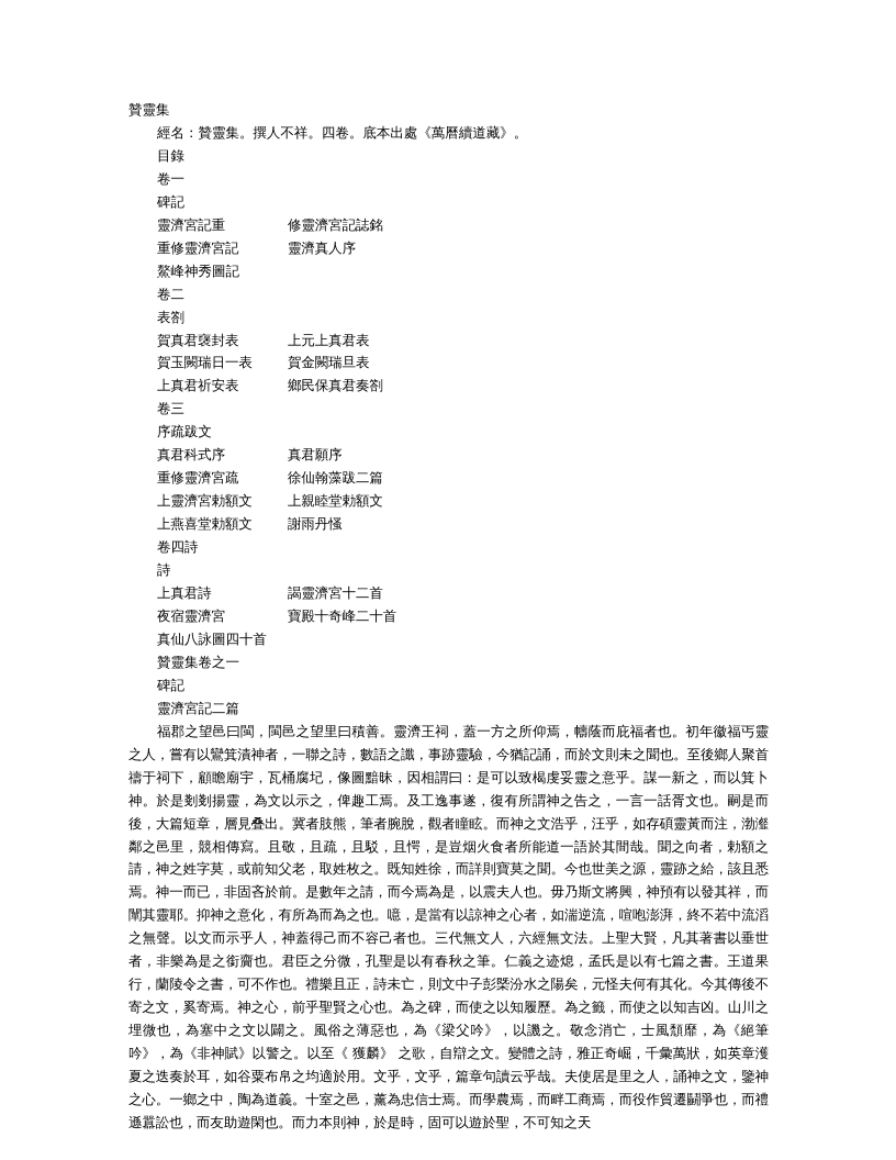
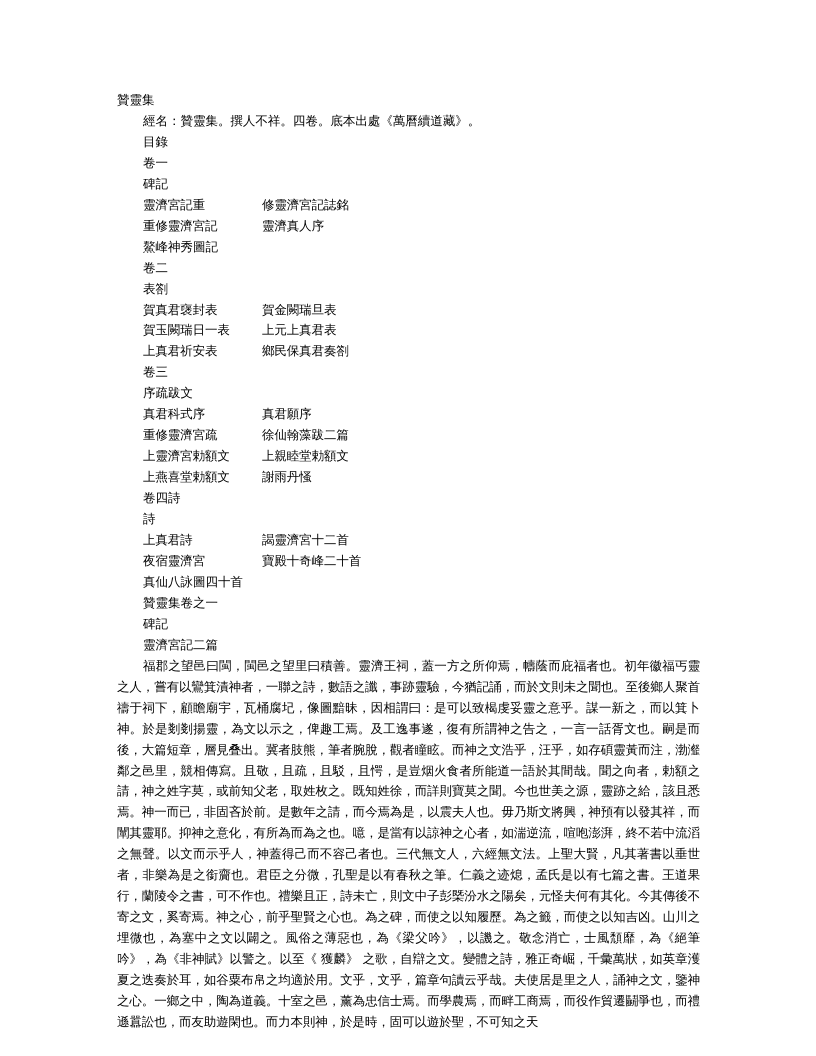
  贊靈集
  經名：贊靈集。撰人不祥。四卷。底本出處《萬曆續道藏》。
  目錄
  卷一
  碑記
  靈濟宮記重
  修靈濟宮記誌銘
  重修靈濟宮記
  靈濟真人序
  鰲峰神秀圖記
  卷二
  表劄
  賀真君襃封表
- 上元上真君表
+ 賀金闕瑞旦表
  賀玉闕瑞日一表
- 賀金闕瑞旦表
+ 上元上真君表
  上真君祈安表
  鄉民保真君奏劄
  卷三
  序疏跋文
  真君科式序
  真君願序
  重修靈濟宮疏
  徐仙翰藻跋二篇
  上靈濟宮勅額文
  上親睦堂勅額文
  上燕喜堂勅額文
  謝雨丹慅
  卷四詩
  詩
  上真君詩
  謁靈濟宮十二首
  夜宿靈濟宮
  寶殿十奇峰二十首
  真仙八詠圖四十首
  贊靈集卷之一
  碑記
  靈濟宮記二篇
  福郡之望邑曰閩，閩邑之望里曰積善。靈濟王祠，蓋一方之所仰焉，幬蔭而庇福者也。初年徽福丐靈之人，嘗有以鸞箕漬神者，一聯之詩，數語之讖，事跡靈驗，今猶記誦，而於文則未之聞也。至後鄉人聚首禱于祠下，顧瞻廟宇，瓦桶腐圮，像圖黯昧，因相謂曰：是可以致楬虔妥靈之意乎。謀一新之，而以箕卜神。於是剗剗揚靈，為文以示之，俾趣工焉。及工逸事遂，復有所謂神之告之，一言一話胥文也。嗣是而後，大篇短章，層見叠出。冀者肢熊，筆者腕脫，觀者瞳眩。而神之文浩乎，汪乎，如存碩靈黃而注，渤瀣鄰之邑里，競相傳寫。且敬，且疏，且駁，且愕，是豈烟火食者所能道一語於其間哉。聞之向者，勅額之請，神之姓字莫，或前知父老，取姓枚之。既知姓徐，而詳則寶莫之聞。今也世美之源，靈跡之給，該且悉焉。神一而已，非固吝於前。是數年之請，而今焉為是，以震夫人也。毋乃斯文將興，神預有以發其祥，而闡其靈耶。抑神之意化，有所為而為之也。噫，是當有以諒神之心者，如湍逆流，喧咆澎湃，終不若中流滔之無聲。以文而示乎人，神蓋得己而不容己者也。三代無文人，六經無文法。上聖大賢，凡其著書以垂世者，非樂為是之銜齎也。君臣之分微，孔聖是以有春秋之筆。仁義之迹熄，孟氏是以有七篇之書。王道果行，蘭陵令之書，可不作也。禮樂且正，詩未亡，則文中子彭槩汾水之陽矣，元怪夫何有其化。今其傳後不寄之文，奚寄焉。神之心，前乎聖賢之心也。為之碑，而使之以知履歷。為之籤，而使之以知吉凶。山川之埋微也，為塞中之文以闢之。風俗之薄惡也，為《梁父吟》，以譏之。敬念消亡，士風頹靡，為《絕筆吟》，為《非神賦》以警之。以至《 獲麟》 之歌，自辯之文。變體之詩，雅正奇崛，千彙萬狀，如英章濩夏之迭奏於耳，如谷粟布帛之均適於用。文乎，文乎，篇章句讀云乎哉。夫使居是里之人，誦神之文，鑒神之心。一鄉之中，陶為道義。十室之邑，薰為忠信士焉。而學農焉，而畔工商焉，而役作貿遷鬭爭也，而禮遜囂訟也，而友助遊閑也。而力本則神，於是時，固可以遊於聖，不可知之天
